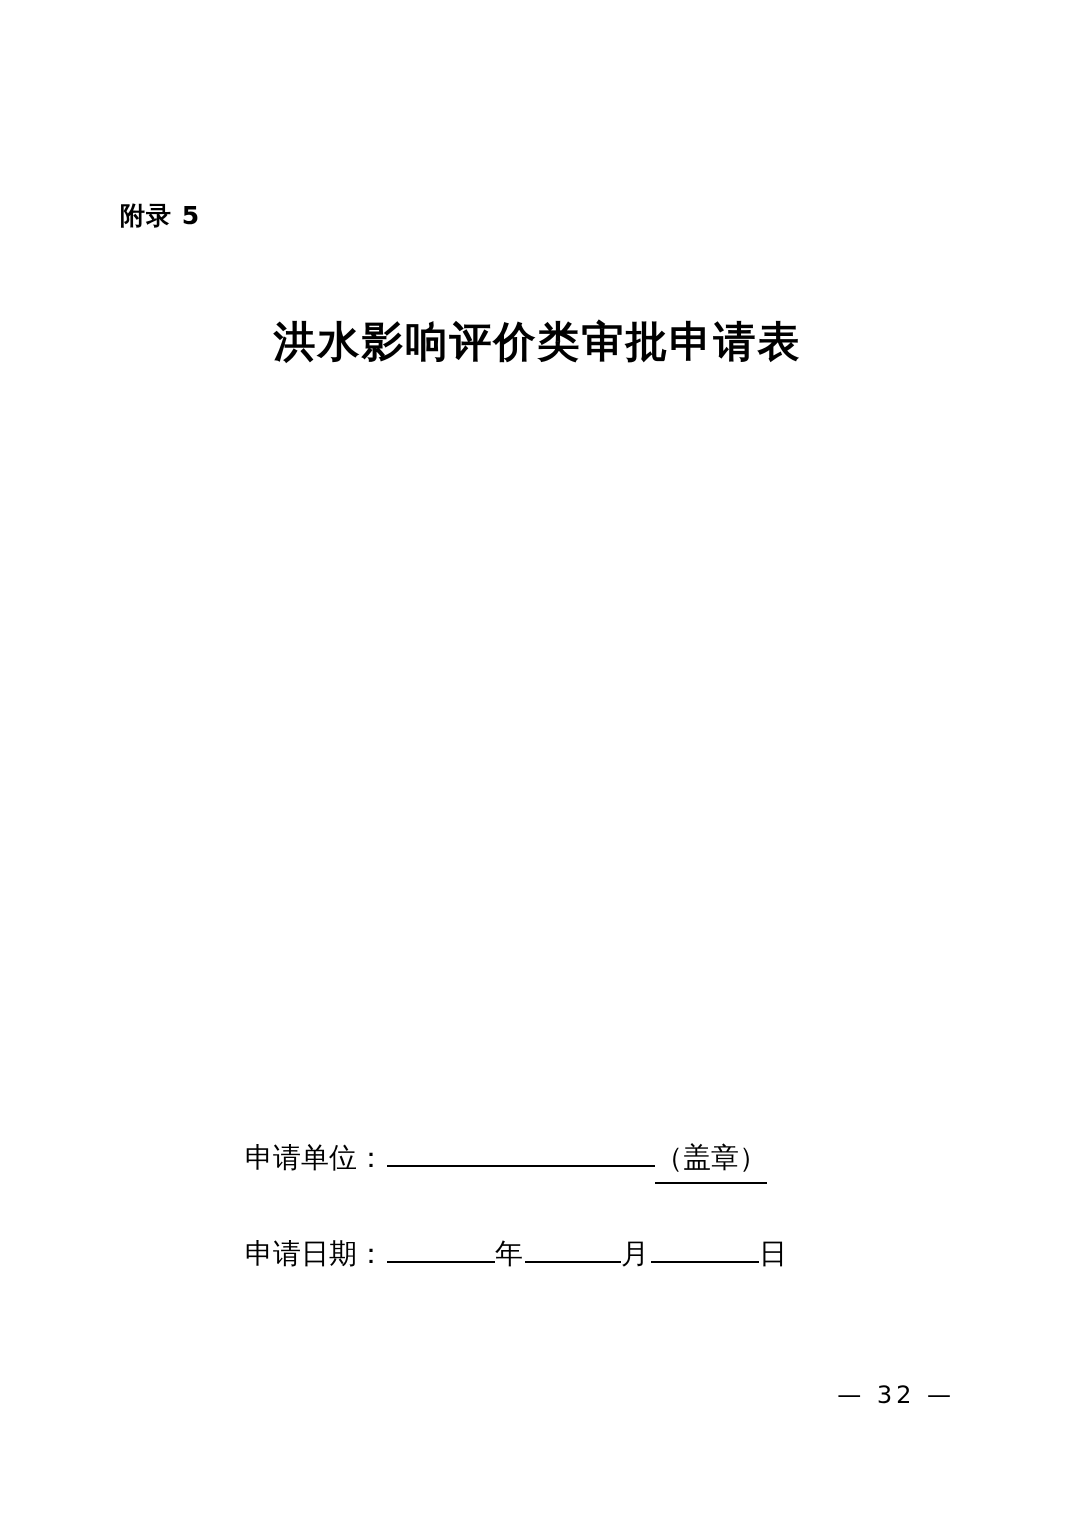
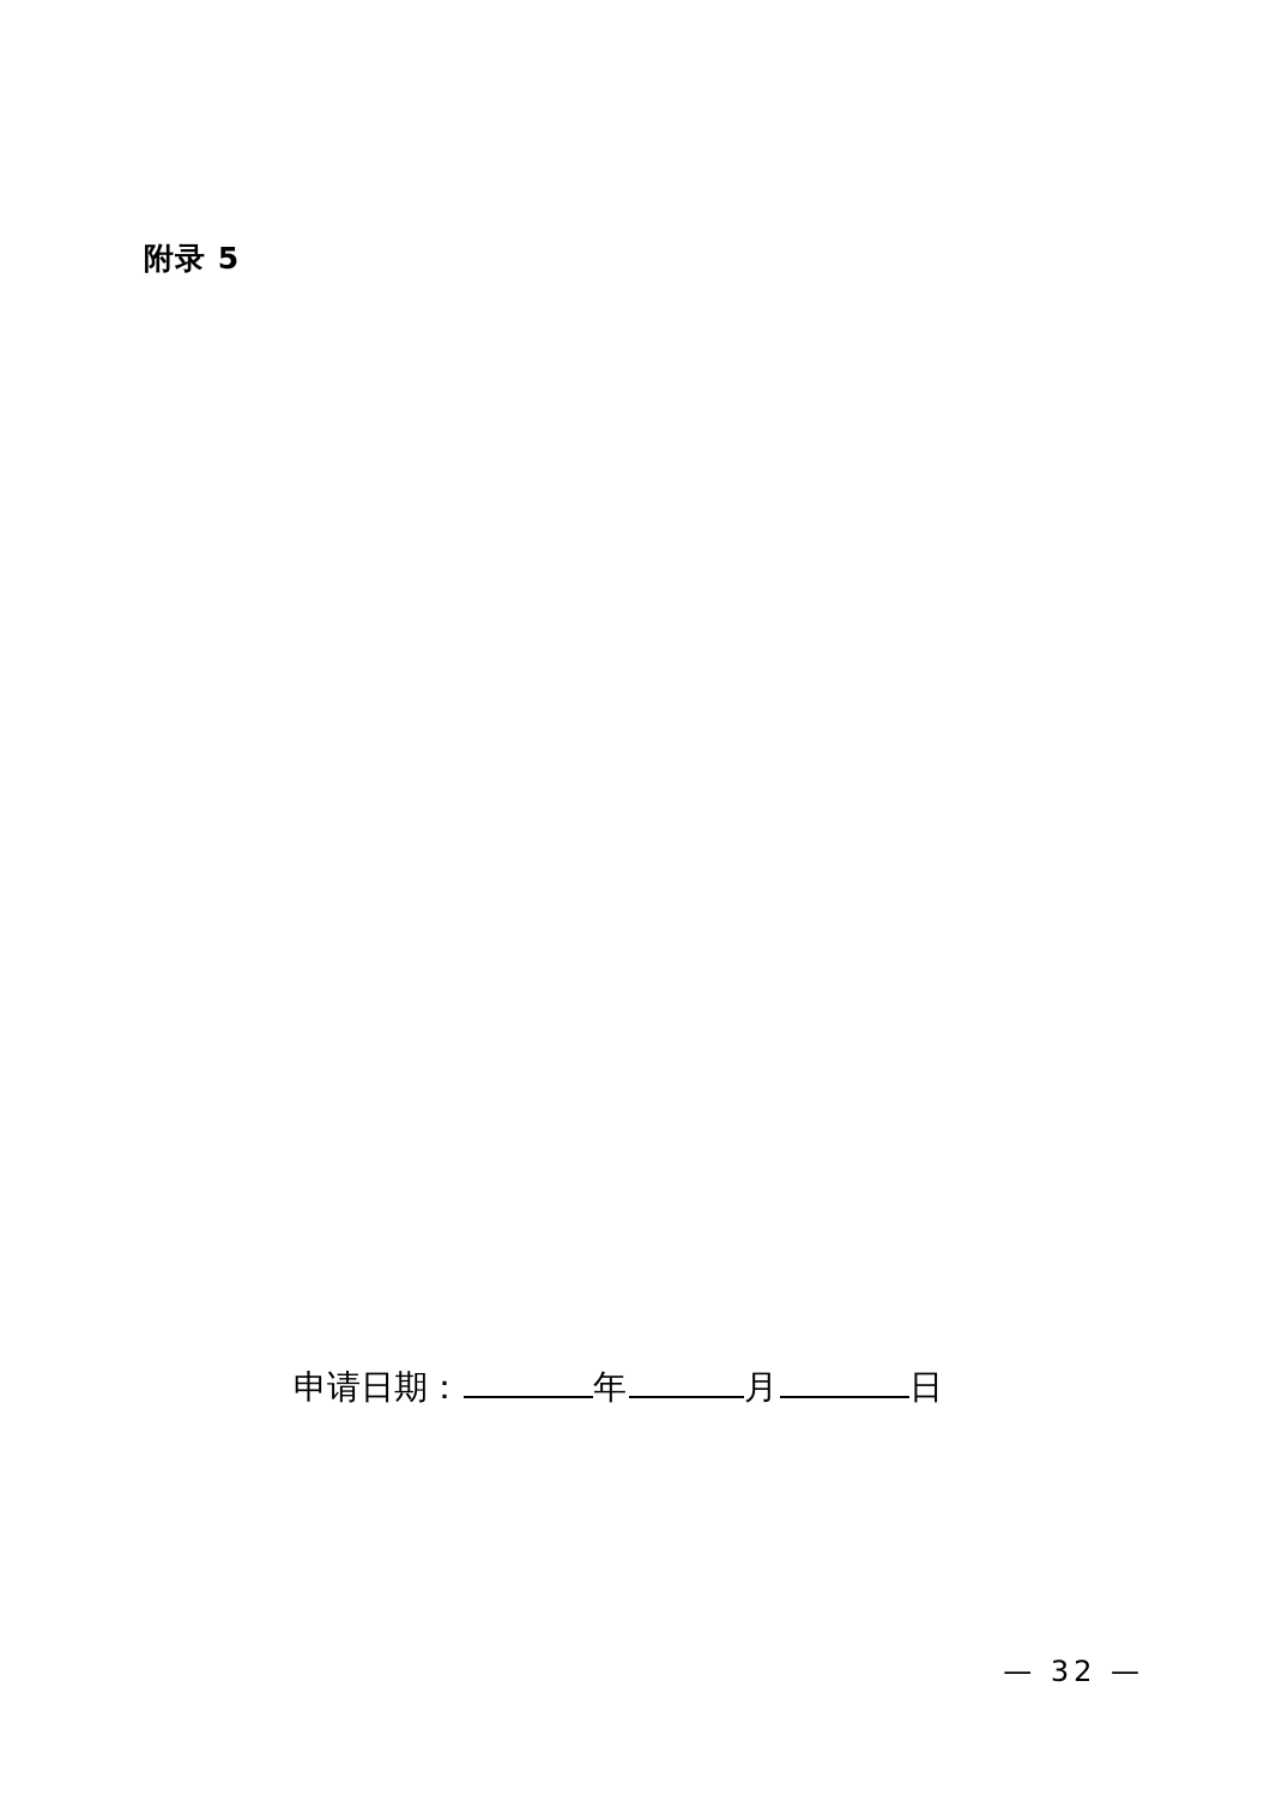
  附录 5
- 洪水影响评价类审批申请表
- 申请单位：
- （盖章）
  申请日期：
  年
  月
  日
  — 32 —
